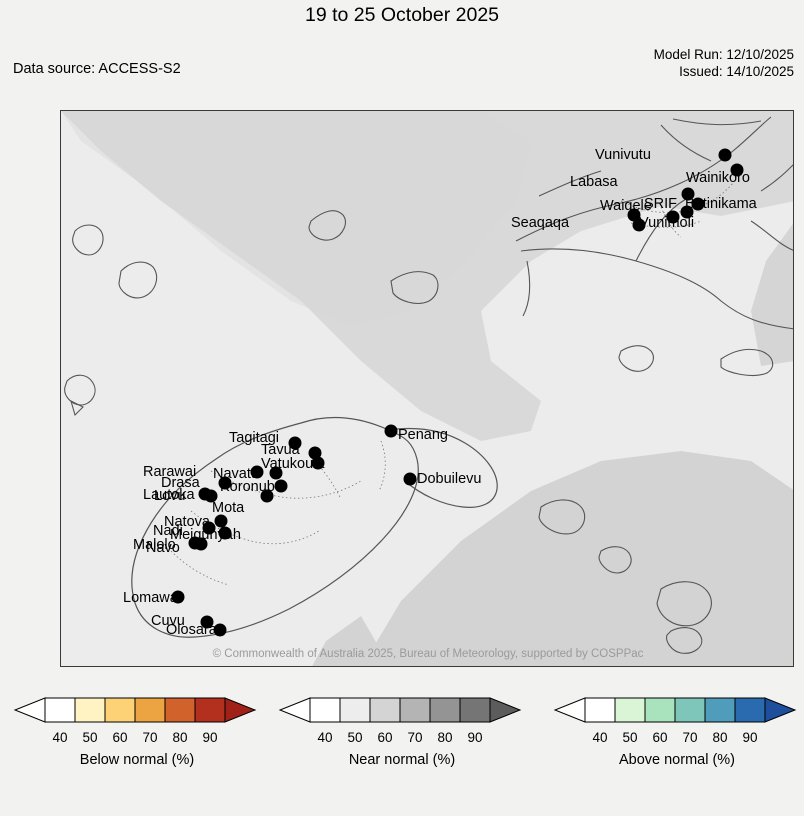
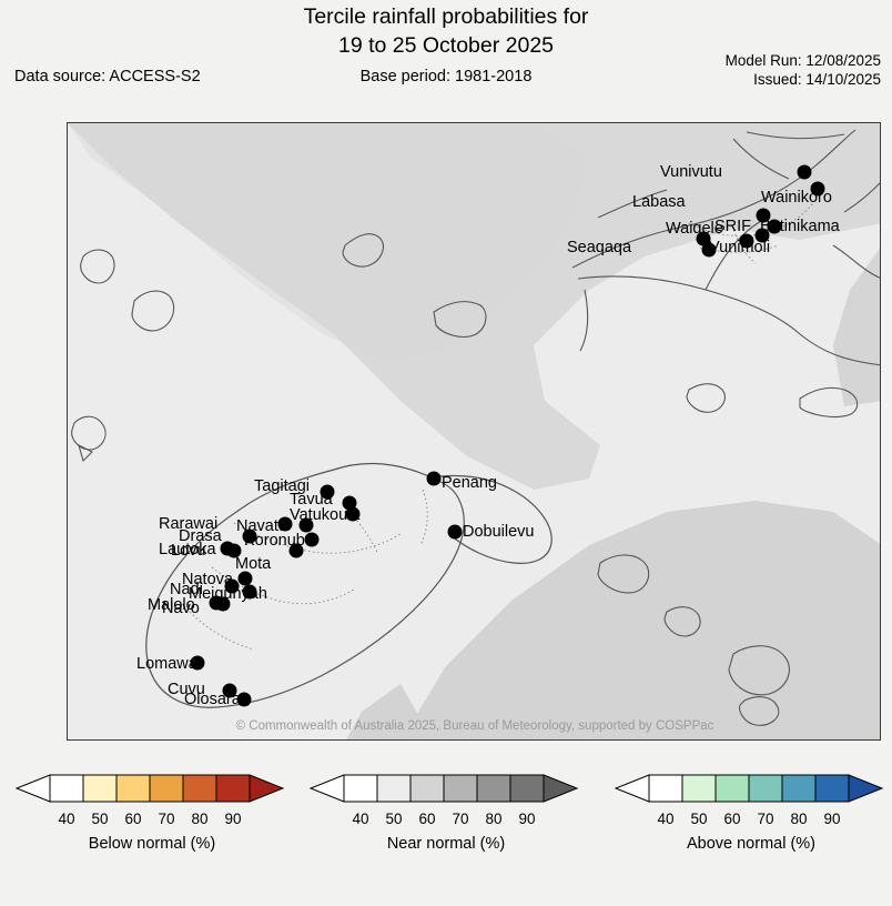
+ Tercile rainfall probabilities for
  19 to 25 October 2025
  Data source: ACCESS-S2
+ Base period: 1981-2018
- Model Run: 12/10/2025
+ Model Run: 12/08/2025
  Issued: 14/10/2025
  Vunivutu
  Wainikoro
  Labasa
  SRIF
  Batinikama
  Waiqele
  unimoli
  Seaqaqa
  Penang
  Tagitagi
  Tavua
  Vatukoula
  Rarawai
  Navatu
  Drasa
  Koronubu
  Lautoka
  Lovu
  Mota
  Natov
  Nadi
  Meigunyah
  Malolo
  Navo
  Lomawai
  Cuvu
  Olosara
  Dobuilevu
  © Commonwealth of Australia 2025, Bureau of Meteorology, supported by COSPPac
  40
  50
  60
  70
  80
  90
  Below normal (%)
  40
  50
  60
  70
  80
  90
  Near normal (%)
  40
  50
  60
  70
  80
  90
  Above normal (%)
